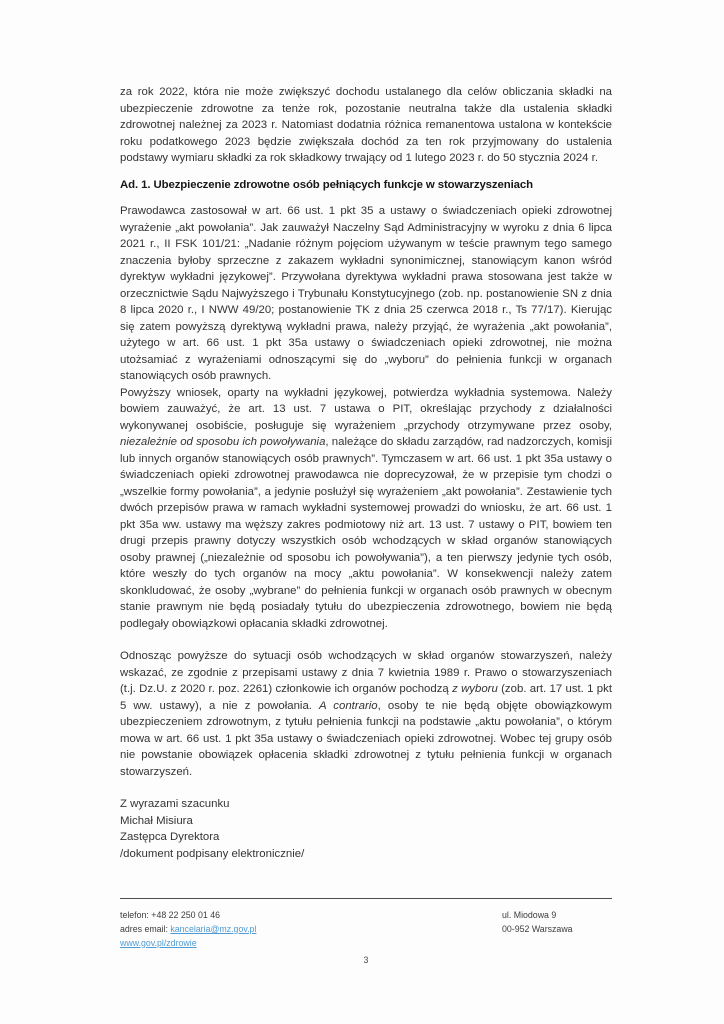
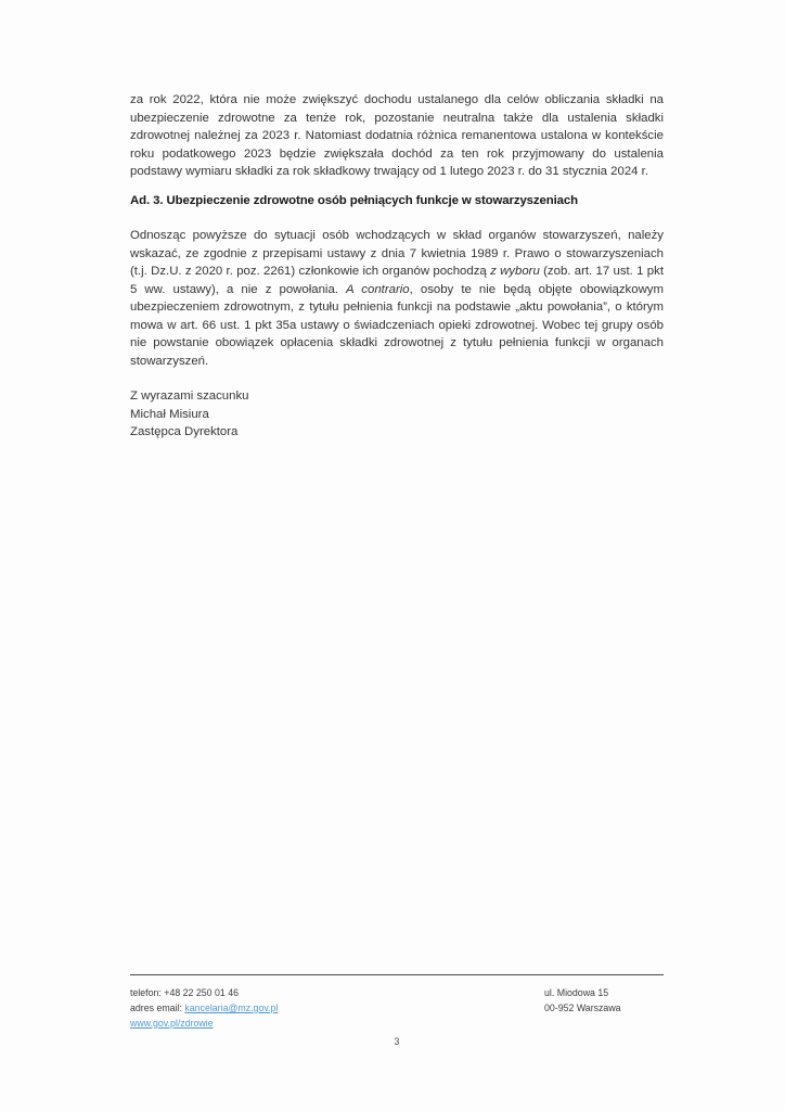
- za rok 2022, która nie może zwiększyć dochodu ustalanego dla celów obliczania składki na ubezpieczenie zdrowotne za tenże rok, pozostanie neutralna także dla ustalenia składki zdrowotnej należnej za 2023 r. Natomiast dodatnia różnica remanentowa ustalona w kontekście roku podatkowego 2023 będzie zwiększała dochód za ten rok przyjmowany do ustalenia podstawy wymiaru składki za rok składkowy trwający od 1 lutego 2023 r. do 50 stycznia 2024 r.
+ za rok 2022, która nie może zwiększyć dochodu ustalanego dla celów obliczania składki na ubezpieczenie zdrowotne za tenże rok, pozostanie neutralna także dla ustalenia składki zdrowotnej należnej za 2023 r. Natomiast dodatnia różnica remanentowa ustalona w kontekście roku podatkowego 2023 będzie zwiększała dochód za ten rok przyjmowany do ustalenia podstawy wymiaru składki za rok składkowy trwający od 1 lutego 2023 r. do 31 stycznia 2024 r.
- Ad. 1. Ubezpieczenie zdrowotne osób pełniących funkcje w stowarzyszeniach
+ Ad. 3. Ubezpieczenie zdrowotne osób pełniących funkcje w stowarzyszeniach
- Prawodawca zastosował w art. 66 ust. 1 pkt 35 a ustawy o świadczeniach opieki zdrowotnej wyrażenie „akt powołania”. Jak zauważył Naczelny Sąd Administracyjny w wyroku z dnia 6 lipca 2021 r., II FSK 101/21: „Nadanie różnym pojęciom używanym w teście prawnym tego samego znaczenia byłoby sprzeczne z zakazem wykładni synonimicznej, stanowiącym kanon wśród dyrektyw wykładni językowej”. Przywołana dyrektywa wykładni prawa stosowana jest także w orzecznictwie Sądu Najwyższego i Trybunału Konstytucyjnego (zob. np. postanowienie SN z dnia 8 lipca 2020 r., I NWW 49/20; postanowienie TK z dnia 25 czerwca 2018 r., Ts 77/17). Kierując się zatem powyższą dyrektywą wykładni prawa, należy przyjąć, że wyrażenia „akt powołania”, użytego w art. 66 ust. 1 pkt 35a ustawy o świadczeniach opieki zdrowotnej, nie można utożsamiać z wyrażeniami odnoszącymi się do „wyboru” do pełnienia funkcji w organach stanowiących osób prawnych.
- Powyższy wniosek, oparty na wykładni językowej, potwierdza wykładnia systemowa. Należy bowiem zauważyć, że art. 13 ust. 7 ustawa o PIT, określając przychody z działalności wykonywanej osobiście, posługuje się wyrażeniem „przychody otrzymywane przez osoby, niezależnie od sposobu ich powoływania, należące do składu zarządów, rad nadzorczych, komisji lub innych organów stanowiących osób prawnych”. Tymczasem w art. 66 ust. 1 pkt 35a ustawy o świadczeniach opieki zdrowotnej prawodawca nie doprecyzował, że w przepisie tym chodzi o „wszelkie formy powołania”, a jedynie posłużył się wyrażeniem „akt powołania”. Zestawienie tych dwóch przepisów prawa w ramach wykładni systemowej prowadzi do wniosku, że art. 66 ust. 1 pkt 35a ww. ustawy ma węższy zakres podmiotowy niż art. 13 ust. 7 ustawy o PIT, bowiem ten drugi przepis prawny dotyczy wszystkich osób wchodzących w skład organów stanowiących osoby prawnej („niezależnie od sposobu ich powoływania”), a ten pierwszy jedynie tych osób, które weszły do tych organów na mocy „aktu powołania”. W konsekwencji należy zatem skonkludować, że osoby „wybrane” do pełnienia funkcji w organach osób prawnych w obecnym stanie prawnym nie będą posiadały tytułu do ubezpieczenia zdrowotnego, bowiem nie będą podlegały obowiązkowi opłacania składki zdrowotnej.
  Odnosząc powyższe do sytuacji osób wchodzących w skład organów stowarzyszeń, należy wskazać, ze zgodnie z przepisami ustawy z dnia 7 kwietnia 1989 r. Prawo o stowarzyszeniach (t.j. Dz.U. z 2020 r. poz. 2261) członkowie ich organów pochodzą z wyboru (zob. art. 17 ust. 1 pkt 5 ww. ustawy), a nie z powołania. A contrario, osoby te nie będą objęte obowiązkowym ubezpieczeniem zdrowotnym, z tytułu pełnienia funkcji na podstawie „aktu powołania”, o którym mowa w art. 66 ust. 1 pkt 35a ustawy o świadczeniach opieki zdrowotnej. Wobec tej grupy osób nie powstanie obowiązek opłacenia składki zdrowotnej z tytułu pełnienia funkcji w organach stowarzyszeń.
  Z wyrazami szacunku
  Michał Misiura
  Zastępca Dyrektora
- /dokument podpisany elektronicznie/
  telefon: +48 22 250 01 46
  adres email: kancelaria@mz.gov.pl
  www.gov.pl/zdrowie
- ul. Miodowa 9
+ ul. Miodowa 15
  00-952 Warszawa
  3
